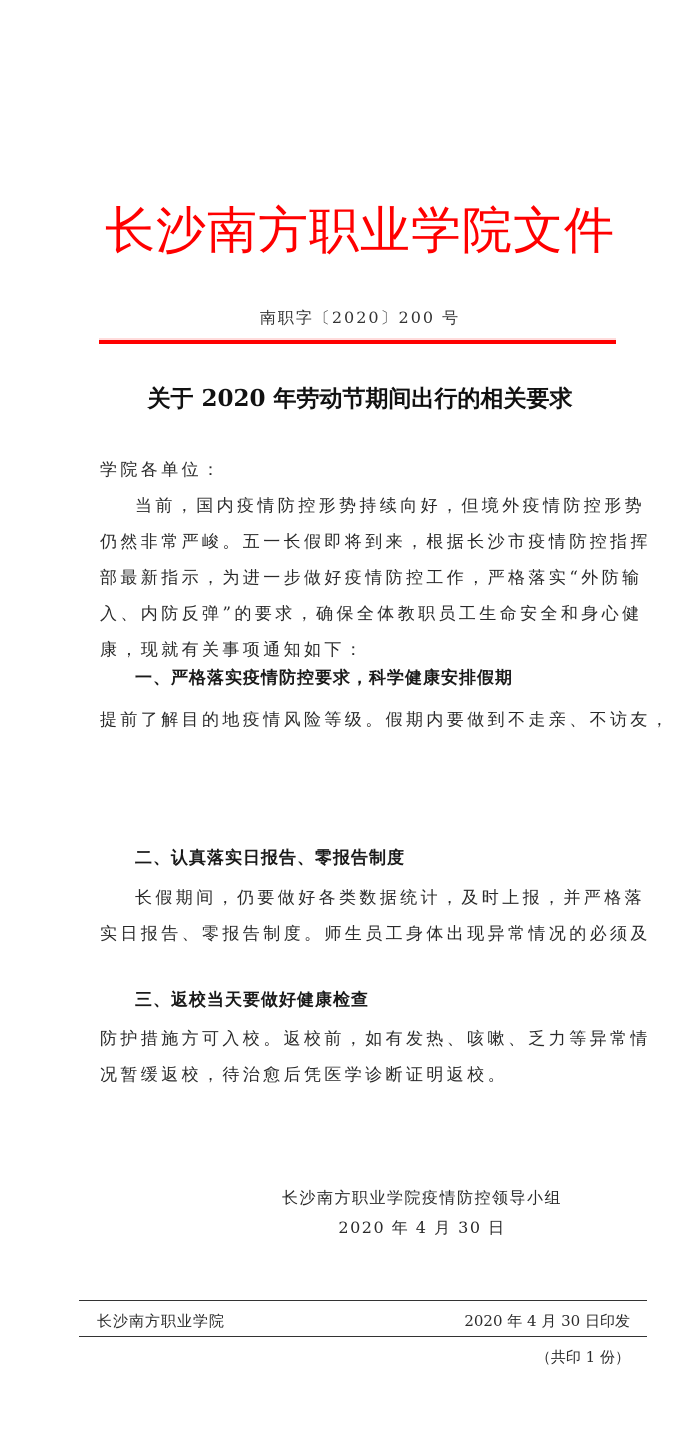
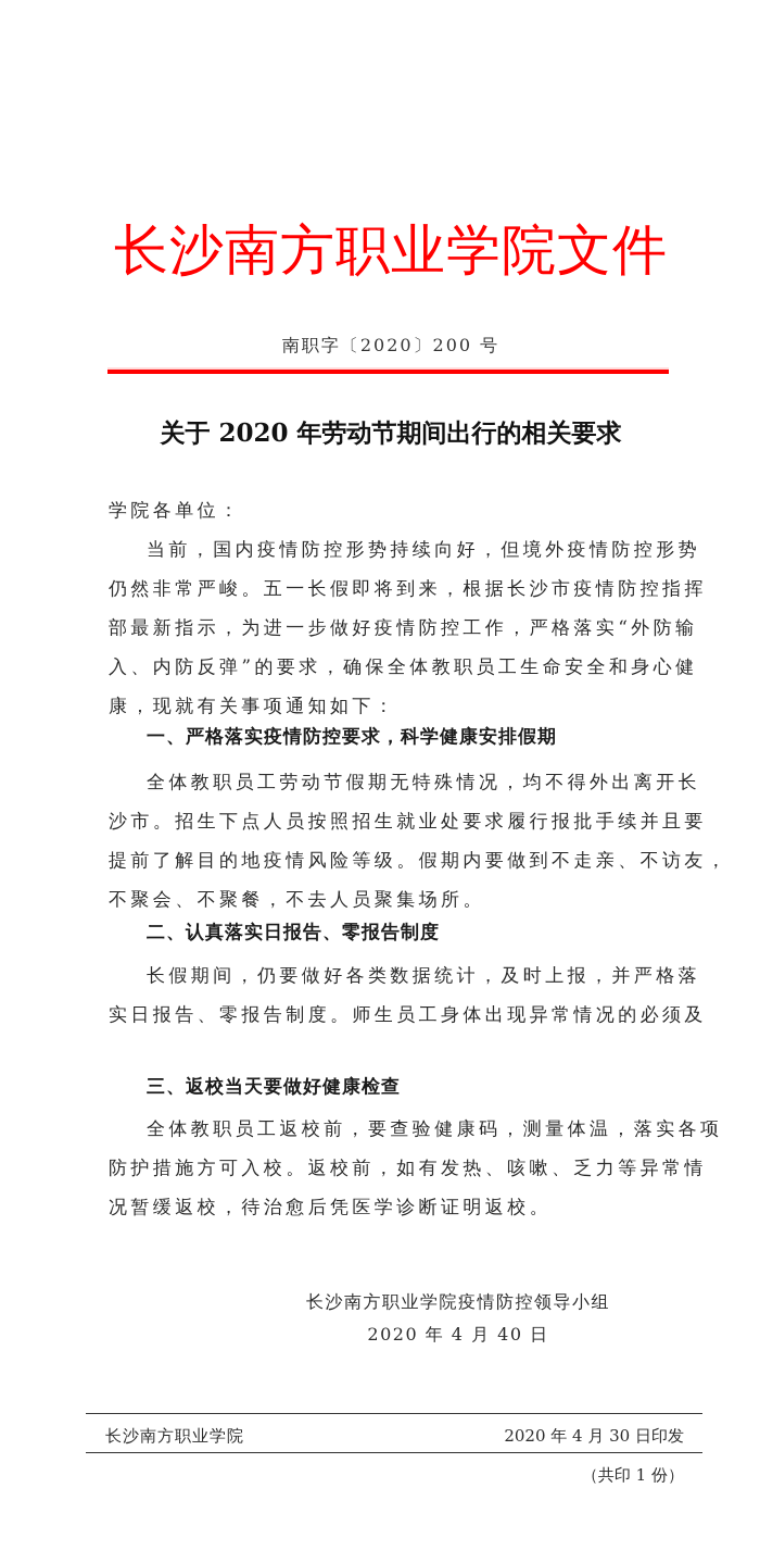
  长沙南方职业学院文件
  南职字〔2020〕200 号
  关于 2020 年劳动节期间出行的相关要求
  学院各单位：
  当前，国内疫情防控形势持续向好，但境外疫情防控形势
  仍然非常严峻。五一长假即将到来，根据长沙市疫情防控指挥
  部最新指示，为进一步做好疫情防控工作，严格落实“外防输
  入、内防反弹”的要求，确保全体教职员工生命安全和身心健
  康，现就有关事项通知如下：
  一、严格落实疫情防控要求，科学健康安排假期
+ 全体教职员工劳动节假期无特殊情况，均不得外出离开长
+ 沙市。招生下点人员按照招生就业处要求履行报批手续并且要
  提前了解目的地疫情风险等级。假期内要做到不走亲、不访友，
+ 不聚会、不聚餐，不去人员聚集场所。
  二、认真落实日报告、零报告制度
  长假期间，仍要做好各类数据统计，及时上报，并严格落
  实日报告、零报告制度。师生员工身体出现异常情况的必须及
  三、返校当天要做好健康检查
+ 全体教职员工返校前，要查验健康码，测量体温，落实各项
  防护措施方可入校。返校前，如有发热、咳嗽、乏力等异常情
  况暂缓返校，待治愈后凭医学诊断证明返校。
  长沙南方职业学院疫情防控领导小组
- 2020 年 4 月 30 日
+ 2020 年 4 月 40 日
  长沙南方职业学院
  2020 年 4 月 30 日印发
  （共印 1 份）
